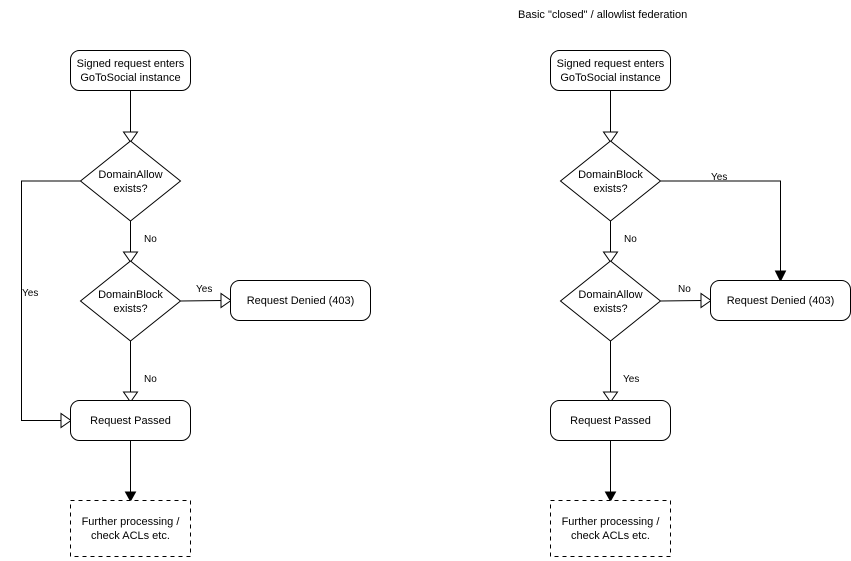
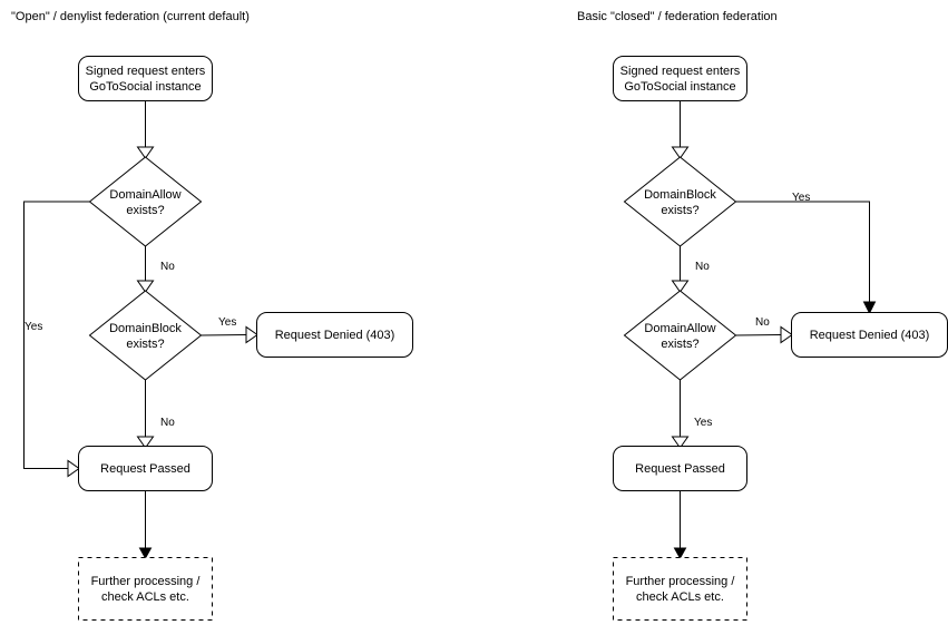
+ "Open" / denylist federation (current default)
- Basic "closed" / allowlist federation
+ Basic "closed" / federation federation
  Signed request enters
  GoToSocial instance
  DomainAllow
  exists?
  Yes
  No
  DomainBlock
  exists?
  Yes
  Request Denied (403)
  No
  Request Passed
  Further processing /
  check ACLs etc.
  Signed request enters
  GoToSocial instance
  DomainBlock
  exists?
  Yes
  No
  DomainAllow
  exists?
  No
  Request Denied (403)
  Yes
  Request Passed
  Further processing /
  check ACLs etc.
